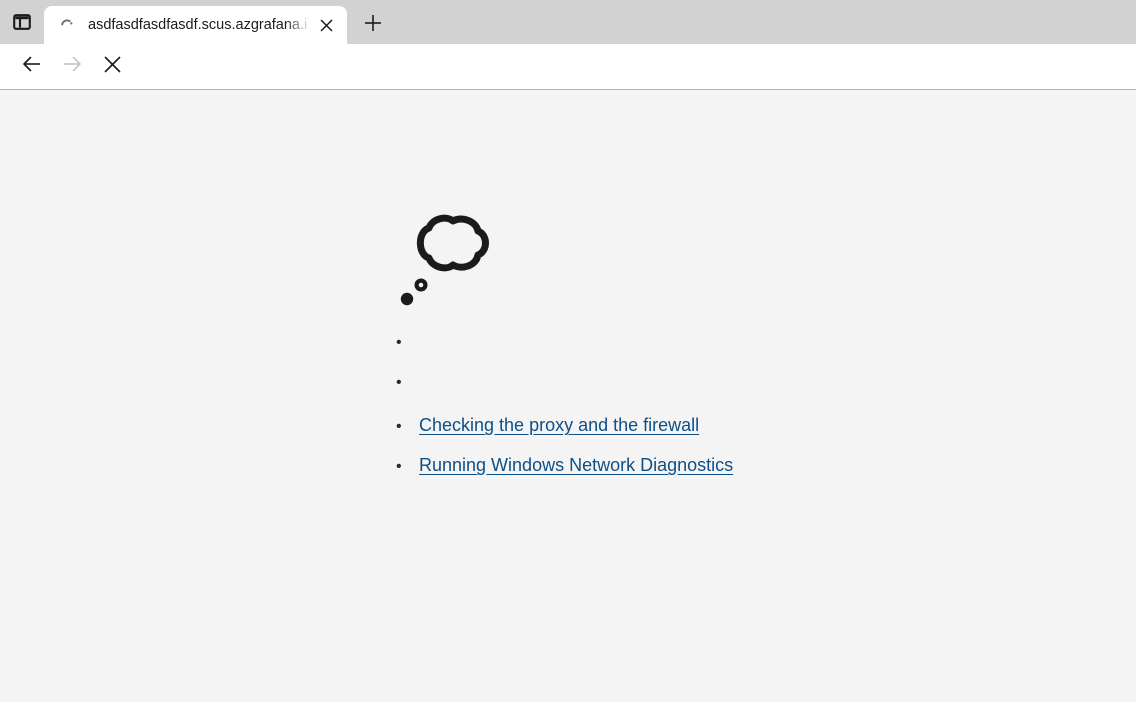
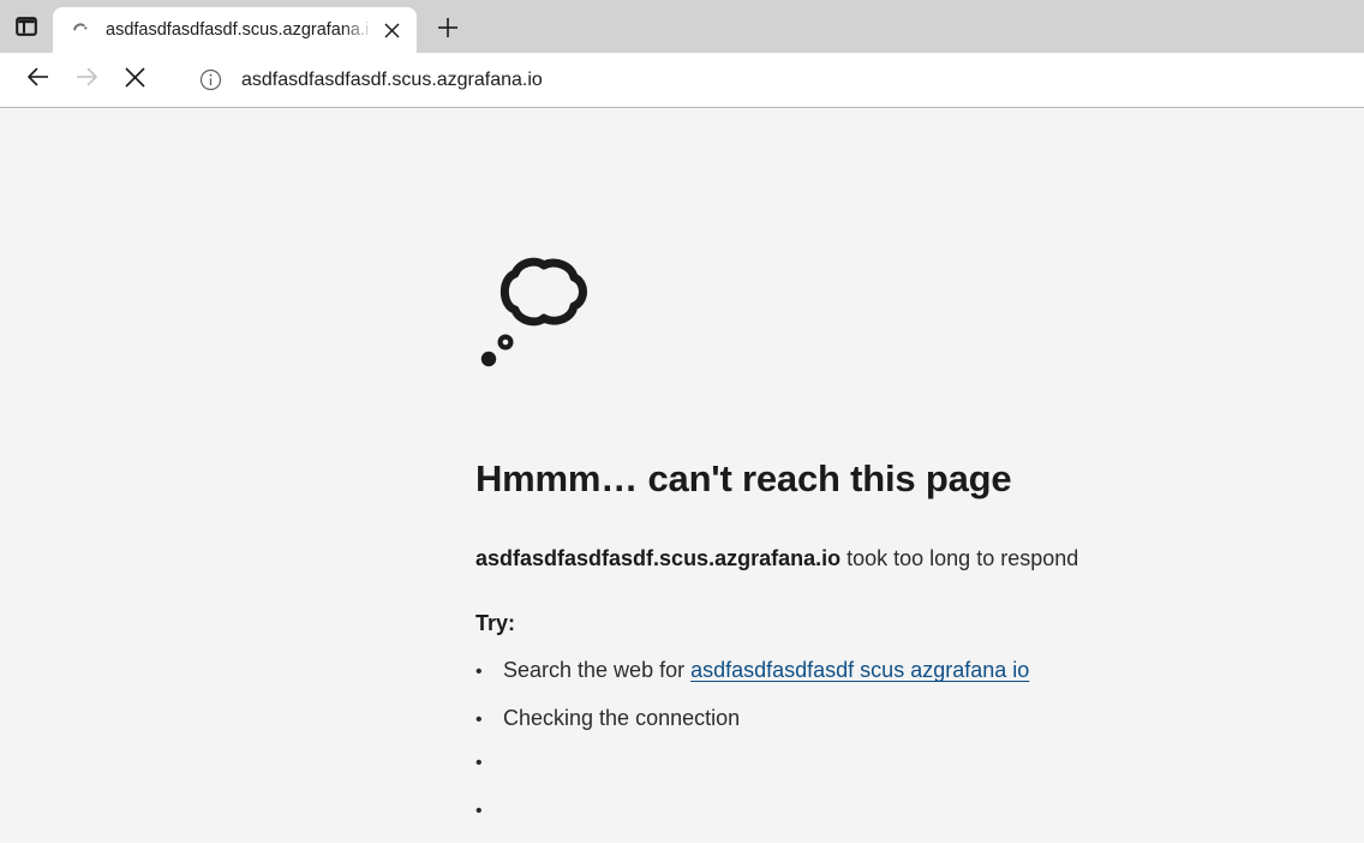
  asdfasdfasdfasdf.scus.azgrafana.i
+ asdfasdfasdfasdf.scus.azgrafana.io
+ Hmmm… can't reach this page
+ asdfasdfasdfasdf.scus.azgrafana.io took too long to respond
+ Try:
  •
+ Search the web for asdfasdfasdfasdf scus azgrafana io
  •
+ Checking the connection
  •
- Checking the proxy and the firewall
  •
- Running Windows Network Diagnostics
